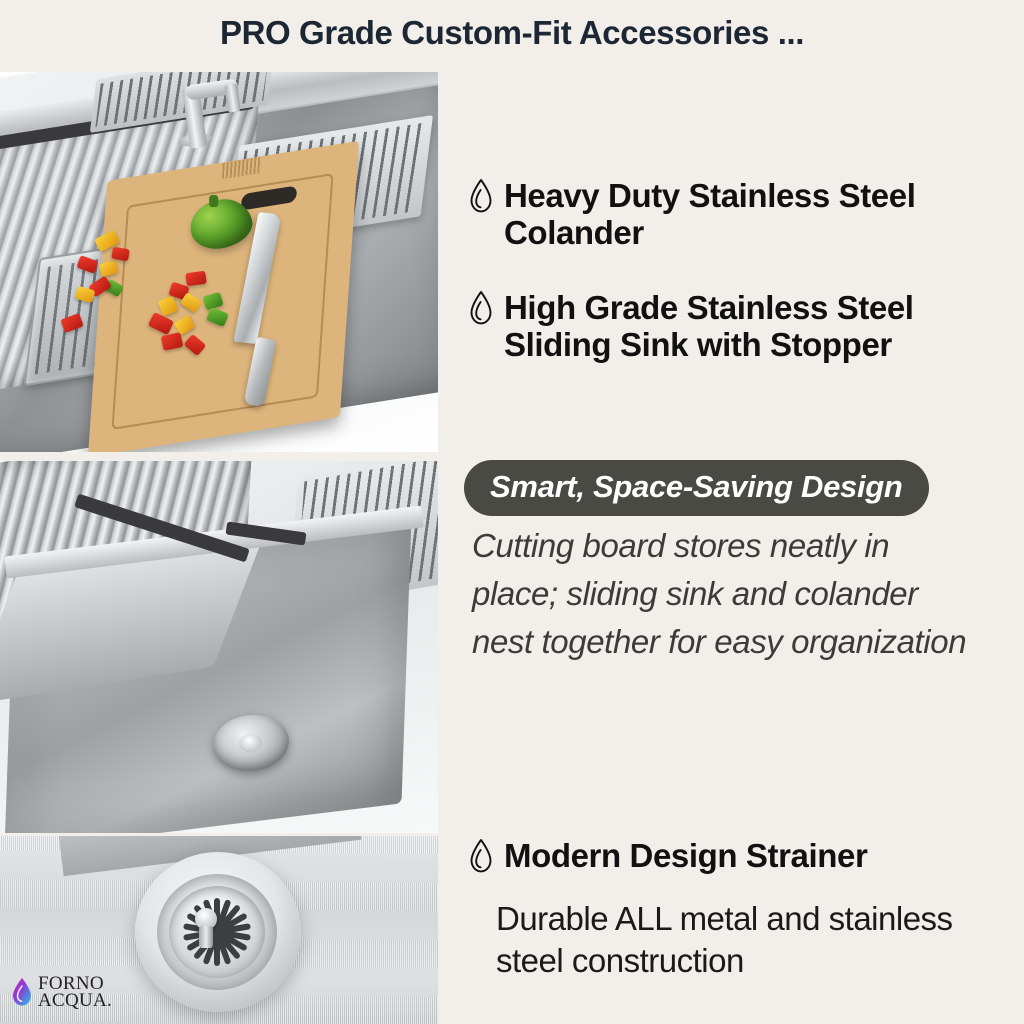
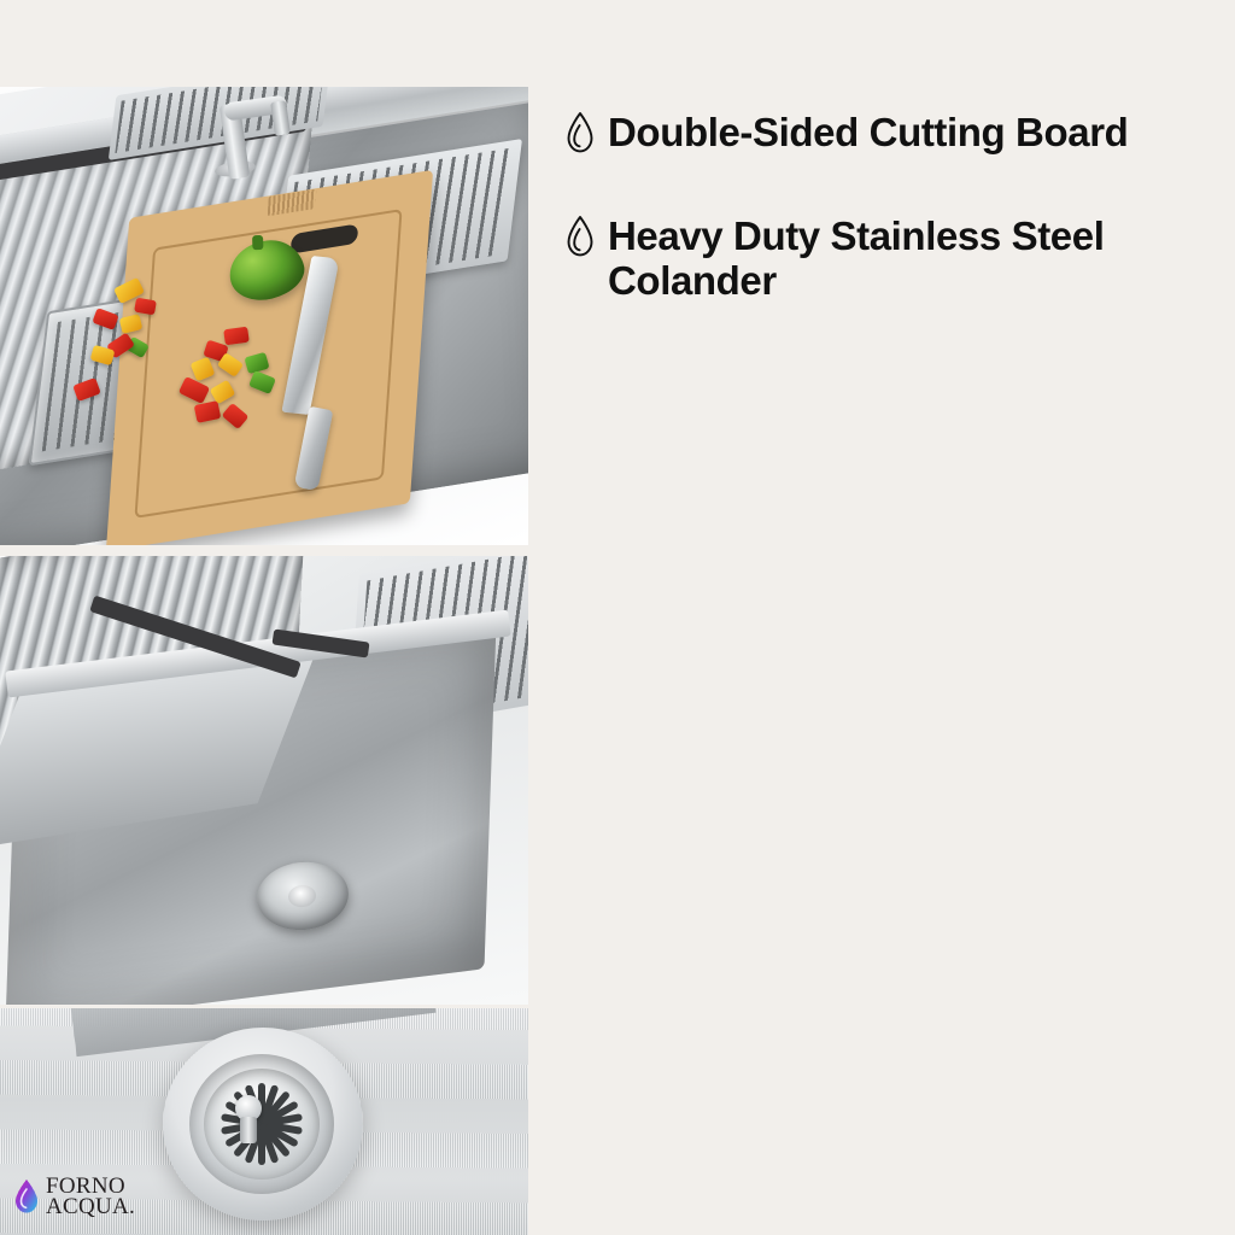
- PRO Grade Custom-Fit Accessories ...
  FORNO
  ACQUA.
+ Double-Sided Cutting Board
  Heavy Duty Stainless Steel Colander
- High Grade Stainless Steel Sliding Sink with Stopper
- Smart, Space-Saving Design
- Cutting board stores neatly in place; sliding sink and colander nest together for easy organization
- Modern Design Strainer
- Durable ALL metal and stainless steel construction
